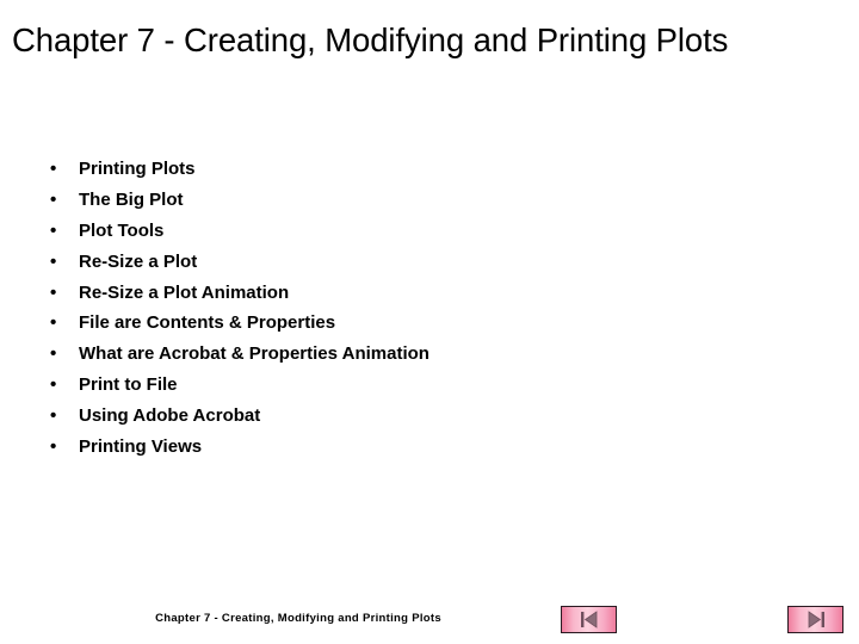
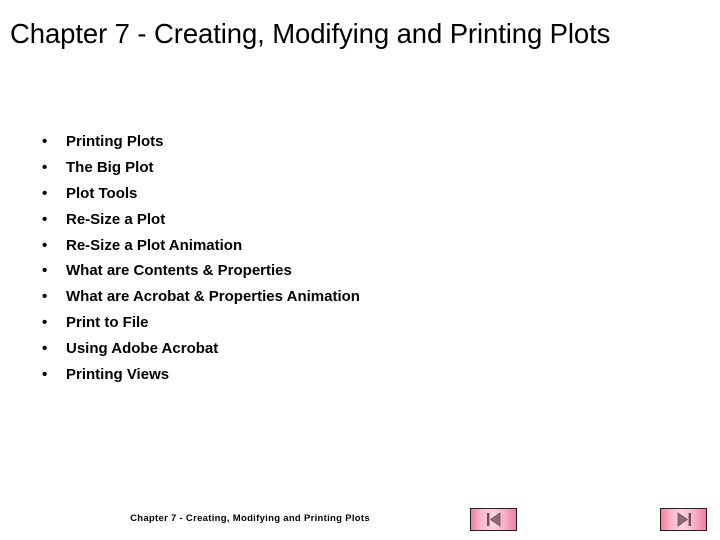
  Chapter 7 - Creating, Modifying and Printing Plots
  •
  Printing Plots
  •
  The Big Plot
  •
  Plot Tools
  •
  Re-Size a Plot
  •
  Re-Size a Plot Animation
  •
- File are Contents & Properties
+ What are Contents & Properties
  •
  What are Acrobat & Properties Animation
  •
  Print to File
  •
  Using Adobe Acrobat
  •
  Printing Views
  Chapter 7 - Creating, Modifying and Printing Plots
